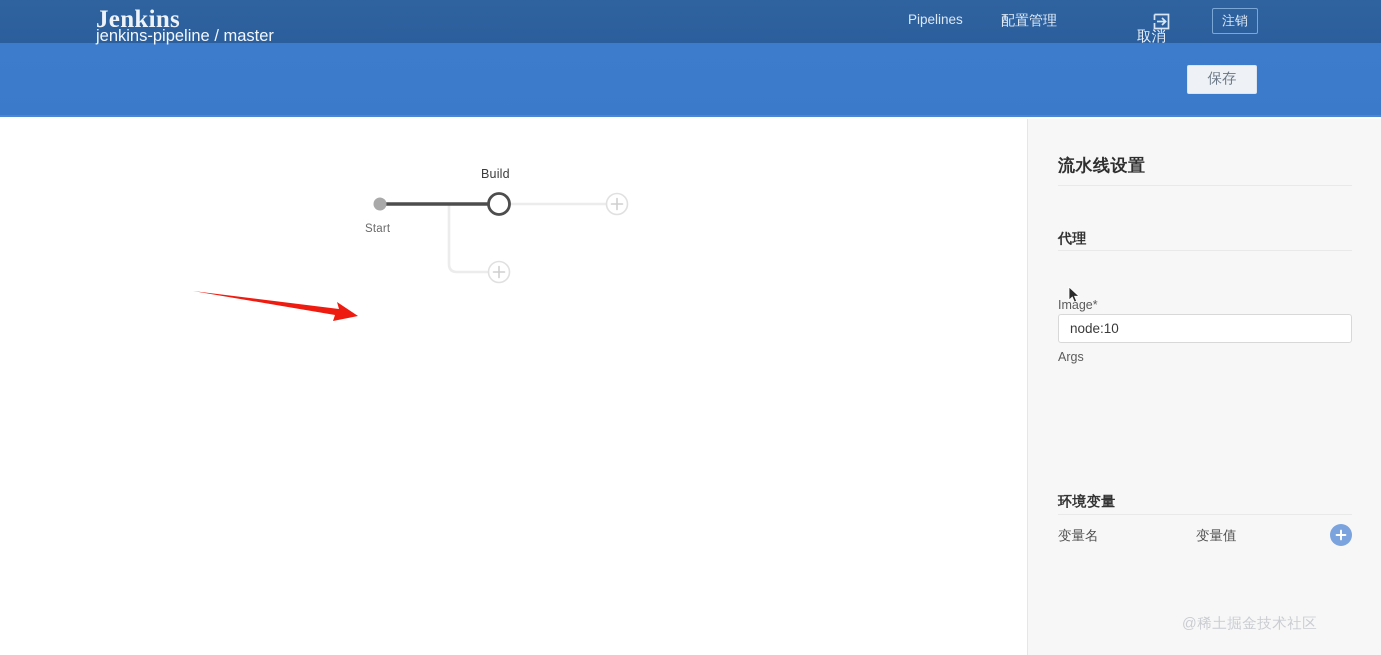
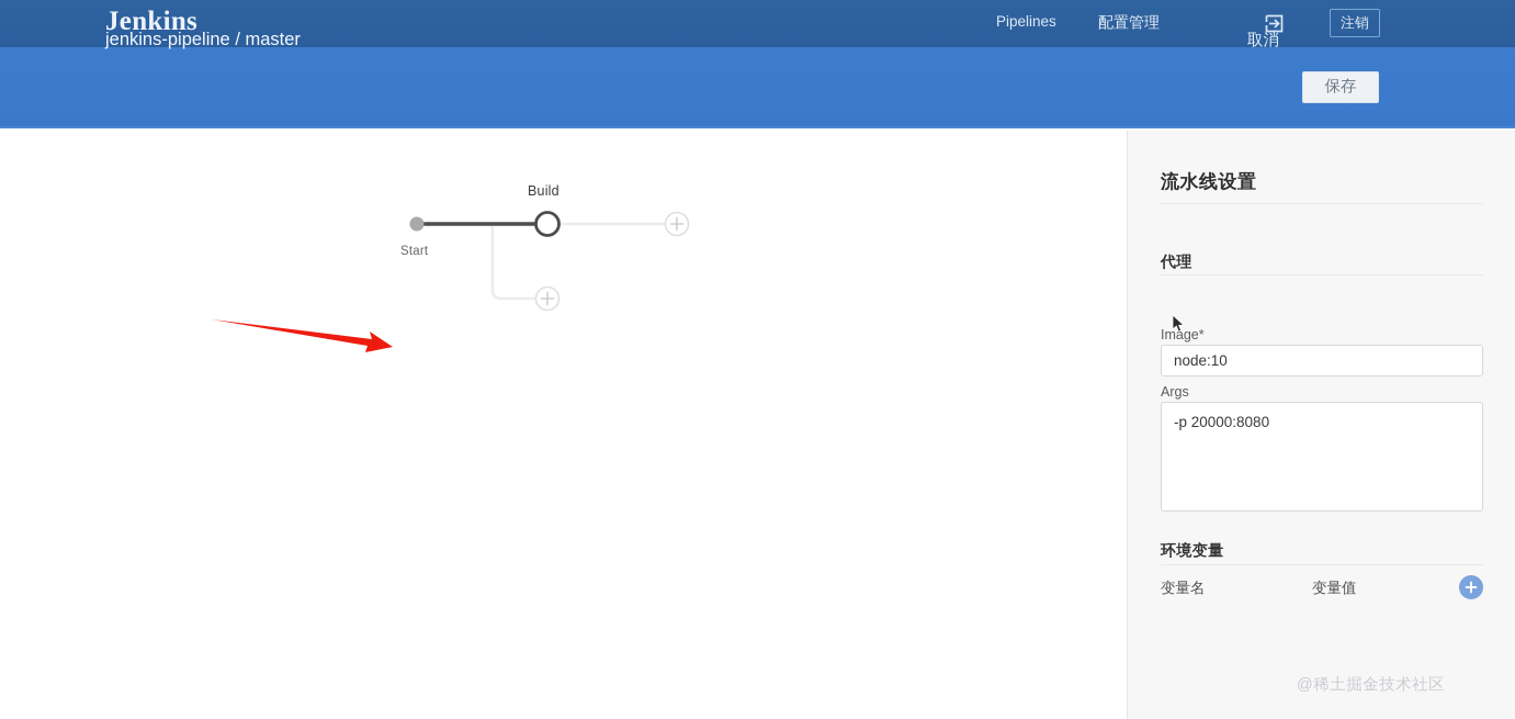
  Jenkins
  Pipelines
  配置管理
  注销
  jenkins-pipeline / master
  取消
  保存
  Build
  Start
  流水线设置
  代理
  Image*
  node:10
  Args
+ -p 20000:8080
  环境变量
  变量名
  变量值
  @稀土掘金技术社区
